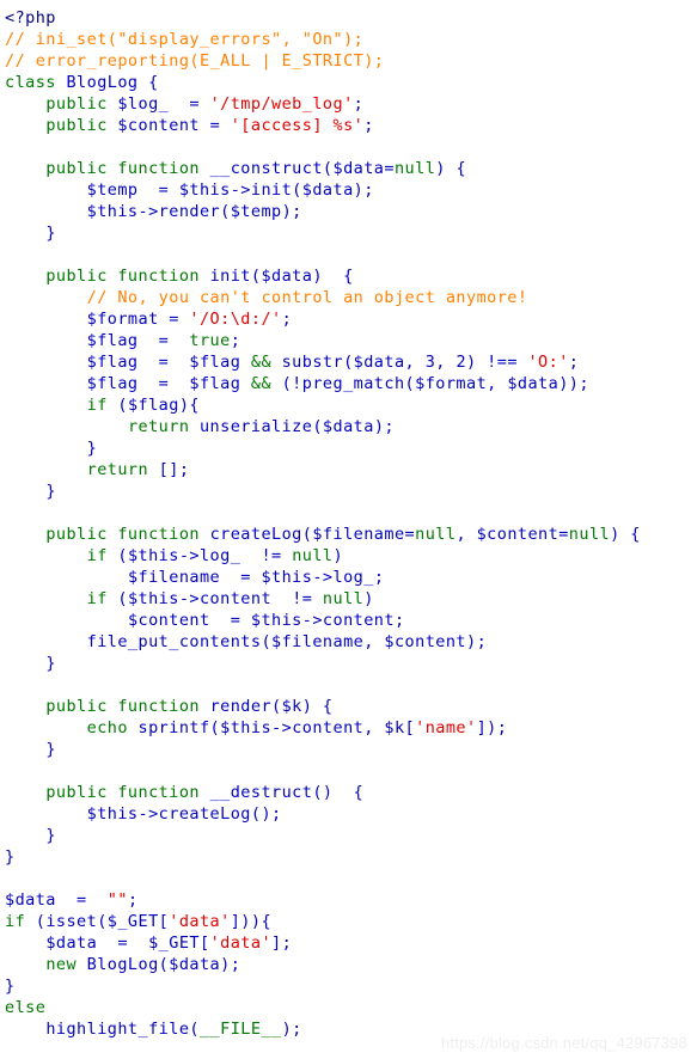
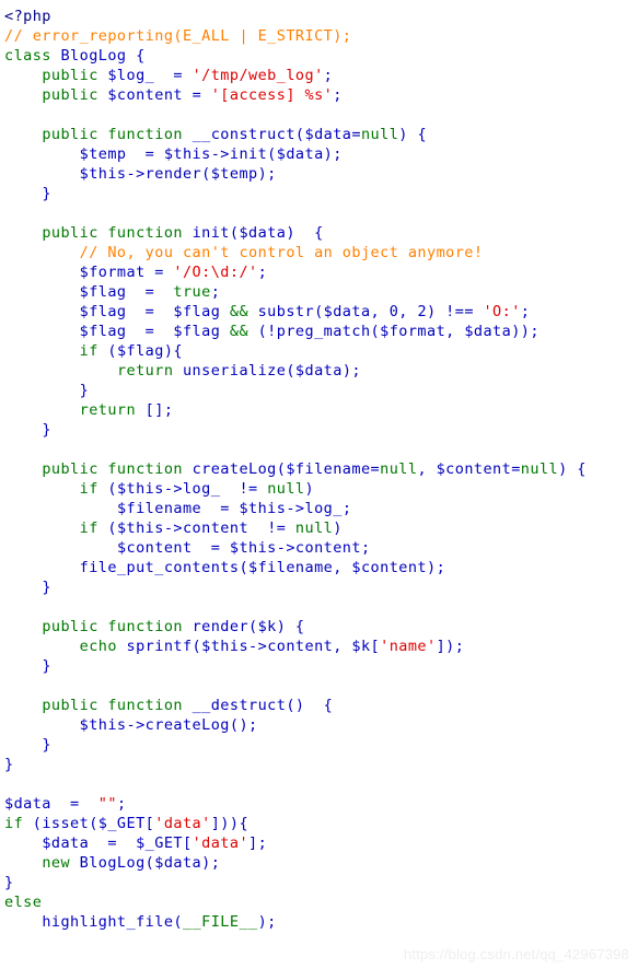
  <?php
- // ini_set("display_errors", "On");
  // error_reporting(E_ALL | E_STRICT);
  class BlogLog {
  public $log_ = '/tmp/web_log';
  public $content = '[access] %s';
  public function __construct($data=null) {
  $temp = $this->init($data);
  $this->render($temp);
  }
  public function init($data) {
  // No, you can't control an object anymore!
  $format = '/O:\d:/';
  $flag = true;
- $flag = $flag && substr($data, 3, 2) !== 'O:';
+ $flag = $flag && substr($data, 0, 2) !== 'O:';
  $flag = $flag && (!preg_match($format, $data));
  if ($flag){
  return unserialize($data);
  }
  return [];
  }
  public function createLog($filename=null, $content=null) {
  if ($this->log_ != null)
  $filename = $this->log_;
  if ($this->content != null)
  $content = $this->content;
  file_put_contents($filename, $content);
  }
  public function render($k) {
  echo sprintf($this->content, $k['name']);
  }
  public function __destruct() {
  $this->createLog();
  }
  }
  $data = "";
  if (isset($_GET['data'])){
  $data = $_GET['data'];
  new BlogLog($data);
  }
  else
  highlight_file(__FILE__);
